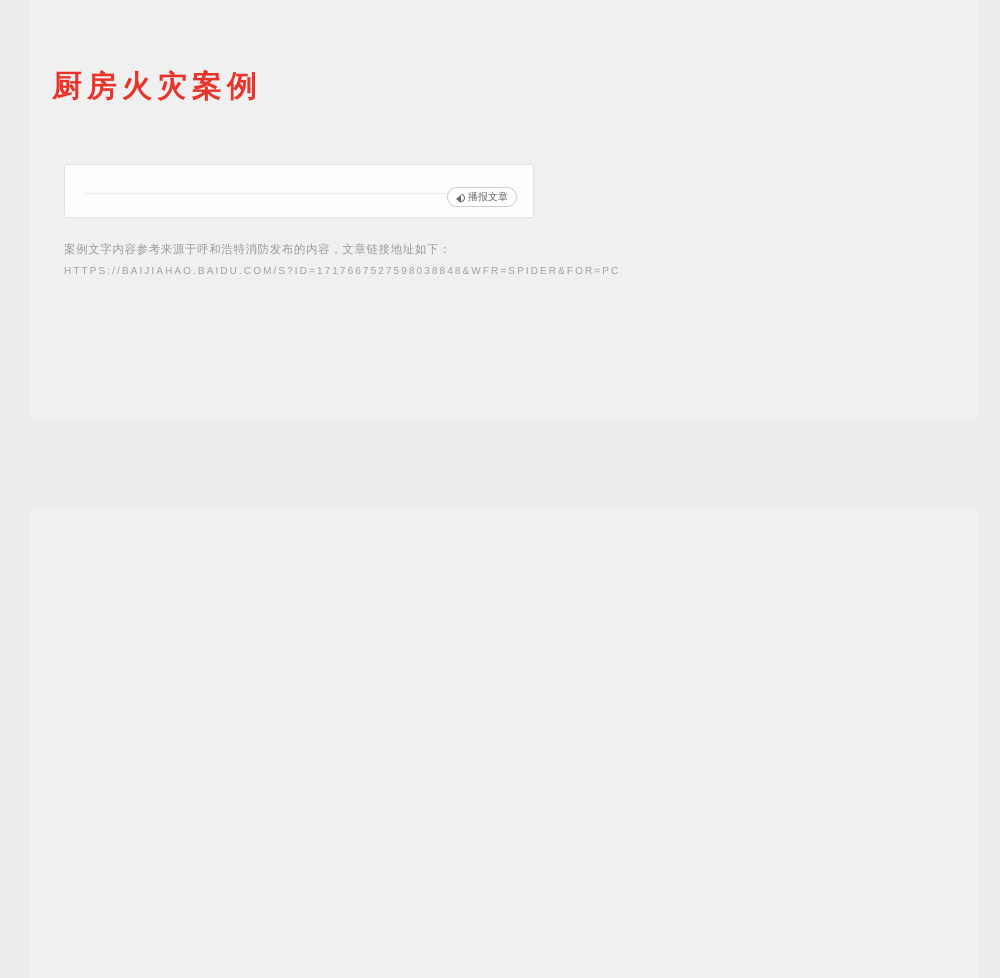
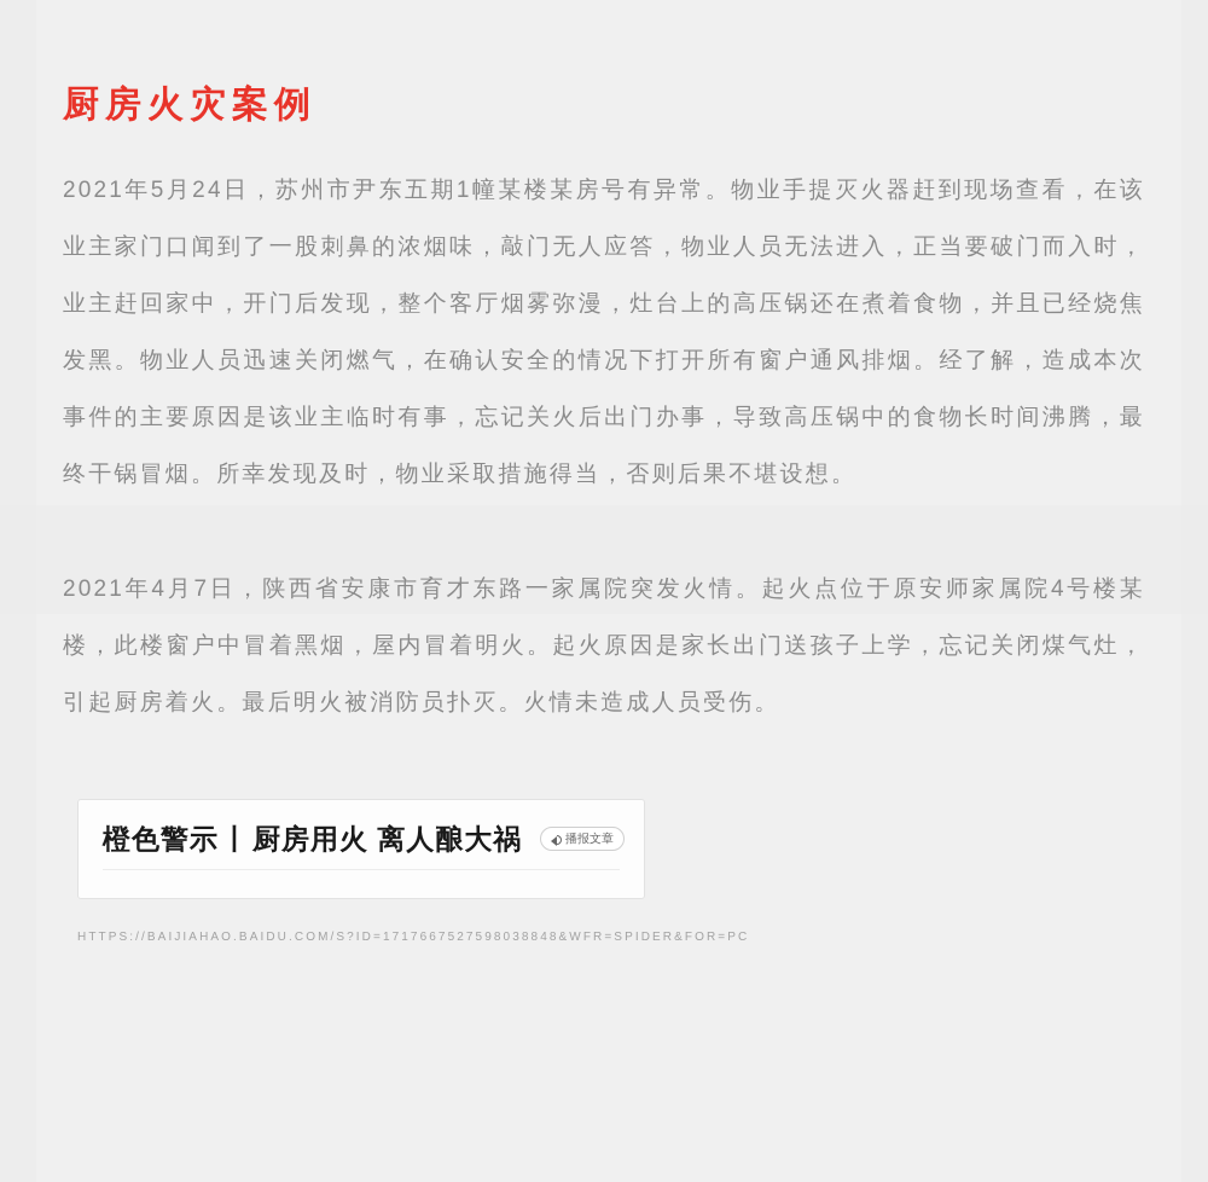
  厨房火灾案例
+ 2021年5月24日，苏州市尹东五期1幢某楼某房号有异常。物业手提灭火器赶到现场查看，在该业主家门口闻到了一股刺鼻的浓烟味，敲门无人应答，物业人员无法进入，正当要破门而入时，业主赶回家中，开门后发现，整个客厅烟雾弥漫，灶台上的高压锅还在煮着食物，并且已经烧焦发黑。物业人员迅速关闭燃气，在确认安全的情况下打开所有窗户通风排烟。经了解，造成本次事件的主要原因是该业主临时有事，忘记关火后出门办事，导致高压锅中的食物长时间沸腾，最终干锅冒烟。所幸发现及时，物业采取措施得当，否则后果不堪设想。
+ 2021年4月7日，陕西省安康市育才东路一家属院突发火情。起火点位于原安师家属院4号楼某楼，此楼窗户中冒着黑烟，屋内冒着明火。起火原因是家长出门送孩子上学，忘记关闭煤气灶，引起厨房着火。最后明火被消防员扑灭。火情未造成人员受伤。
+ 橙色警示丨厨房用火 离人酿大祸
  播报文章
- 案例文字内容参考来源于呼和浩特消防发布的内容，文章链接地址如下：
  HTTPS://BAIJIAHAO.BAIDU.COM/S?ID=1717667527598038848&WFR=SPIDER&FOR=PC
